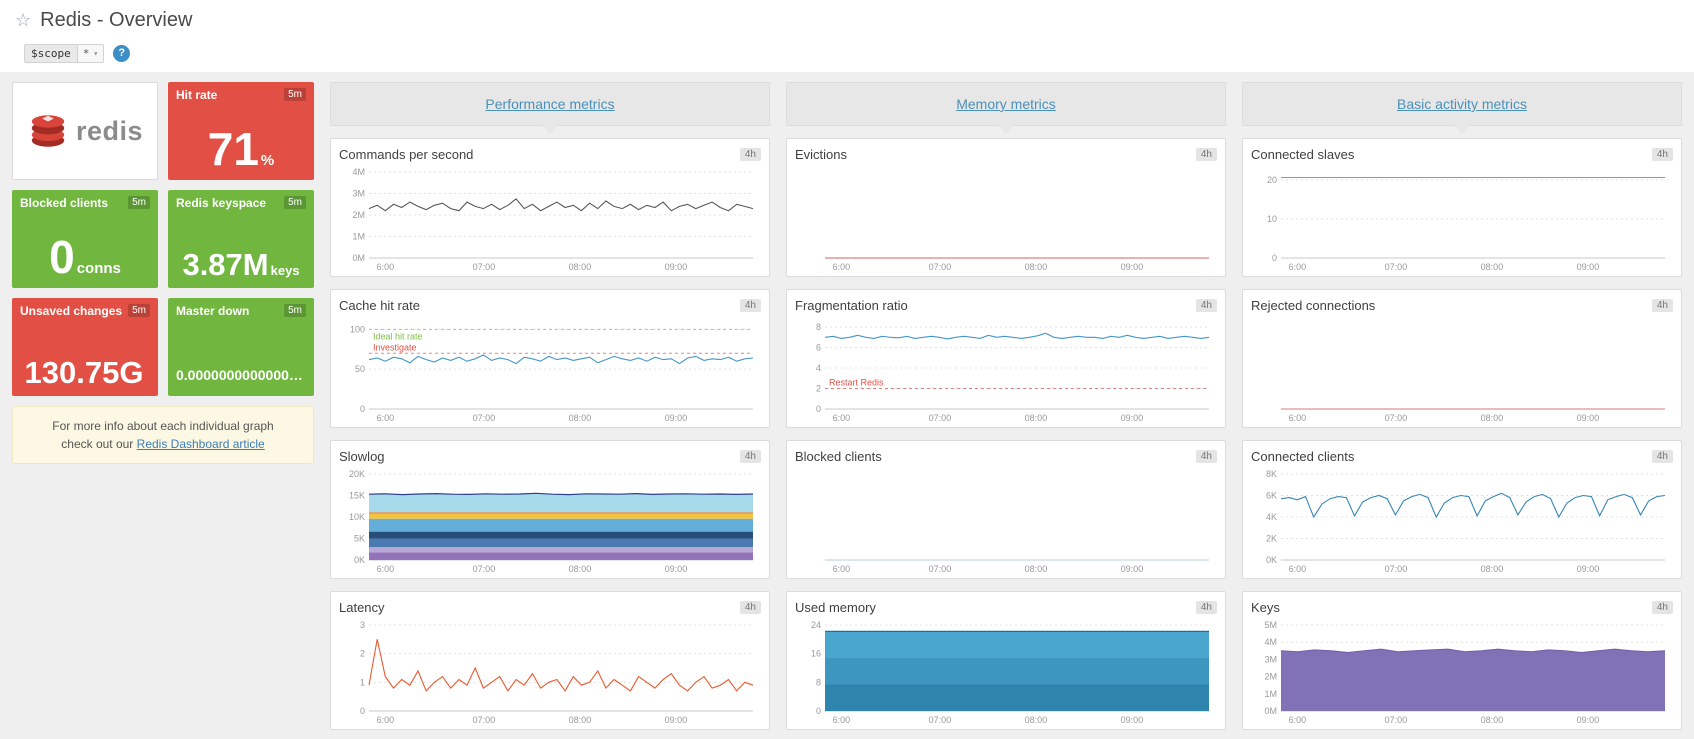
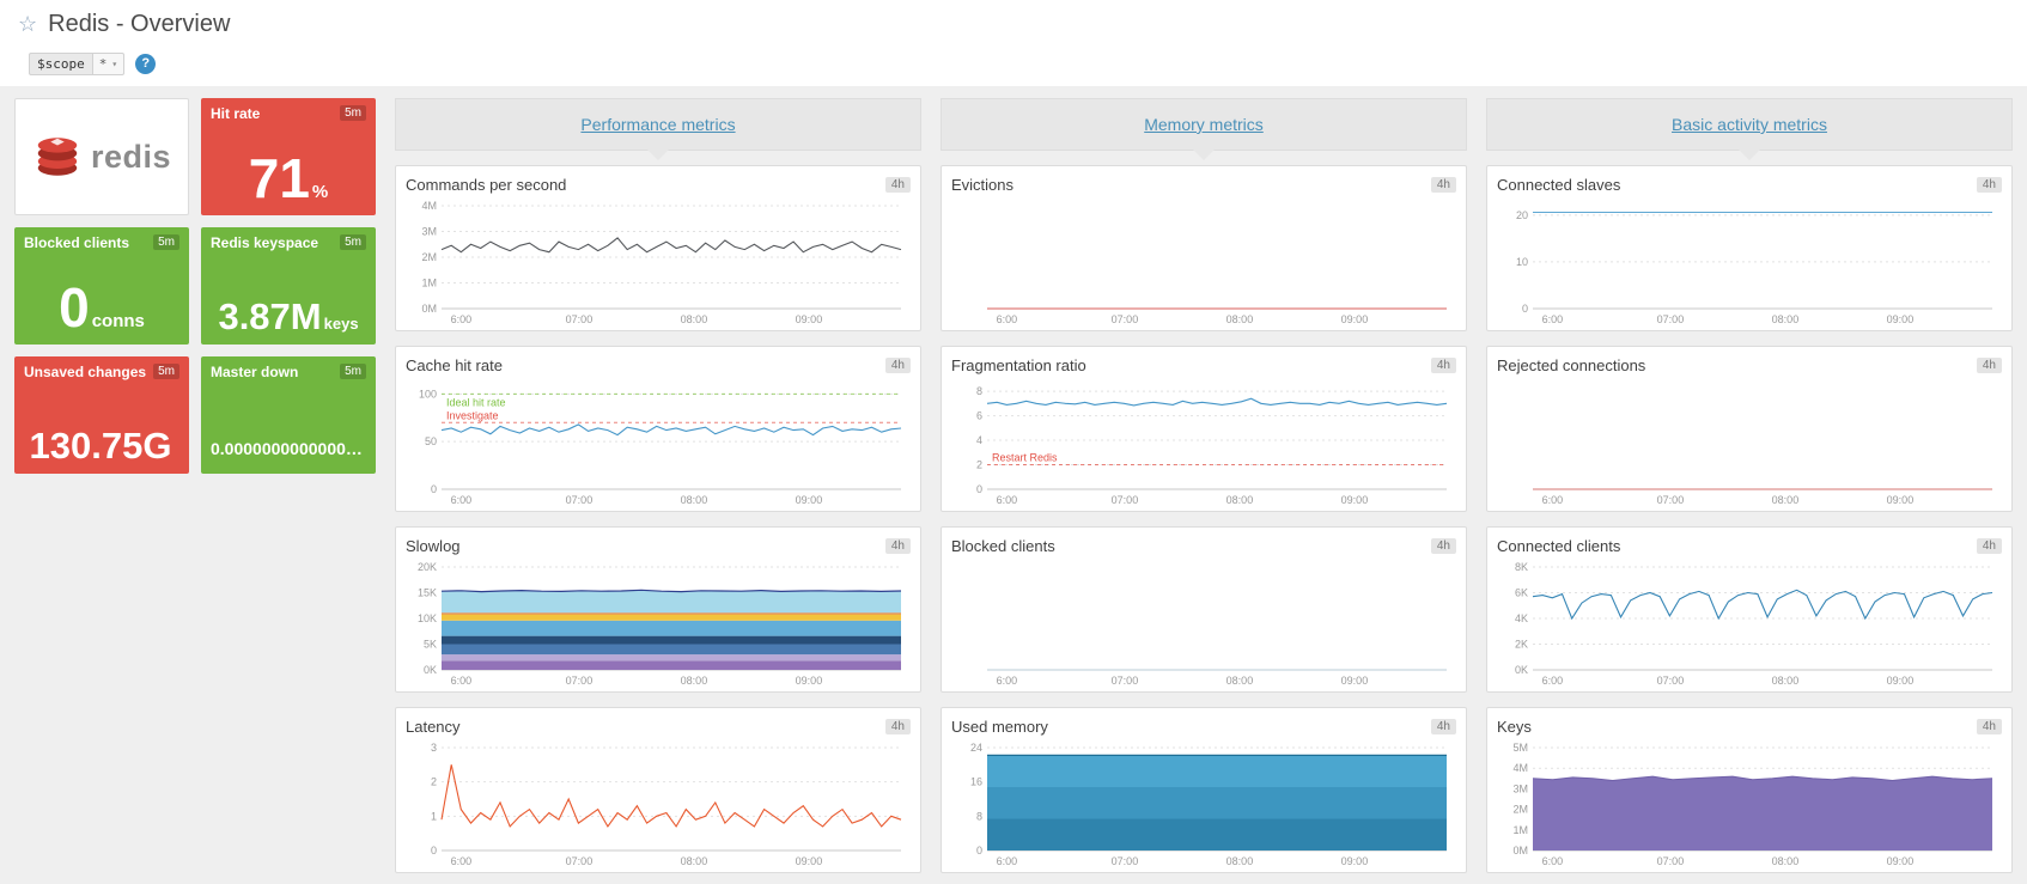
  ☆
  Redis - Overview
  $scope
  *
  ▾
  ?
  redis
  Hit rate
  5m
  71%
  Blocked clients
  5m
  0conns
  Redis keyspace
  5m
  3.87M keys
  Unsaved changes
  5m
  130.75G
  Master down
  5m
  0.000000000000000
- For more info about each individual graph
- check out our Redis Dashboard article
  Performance metrics
  Commands per second
  4h
  0M
  1M
  2M
  3M
  4M
  6:00
  07:00
  08:00
  09:00
  Cache hit rate
  4h
  0
  50
  100
  Ideal hit rate
  Investigate
  6:00
  07:00
  08:00
  09:00
  Slowlog
  4h
  0K
  5K
  10K
  15K
  20K
  6:00
  07:00
  08:00
  09:00
  Latency
  4h
  0
  1
  2
  3
  6:00
  07:00
  08:00
  09:00
  Memory metrics
  Evictions
  4h
  6:00
  07:00
  08:00
  09:00
  Fragmentation ratio
  4h
  0
  2
  4
  6
  8
  Restart Redis
  6:00
  07:00
  08:00
  09:00
  Blocked clients
  4h
  6:00
  07:00
  08:00
  09:00
  Used memory
  4h
  0
  8
  16
  24
  6:00
  07:00
  08:00
  09:00
  Basic activity metrics
  Connected slaves
  4h
  0
  10
  20
  6:00
  07:00
  08:00
  09:00
  Rejected connections
  4h
  6:00
  07:00
  08:00
  09:00
  Connected clients
  4h
  0K
  2K
  4K
  6K
  8K
  6:00
  07:00
  08:00
  09:00
  Keys
  4h
  0M
  1M
  2M
  3M
  4M
  5M
  6:00
  07:00
  08:00
  09:00
